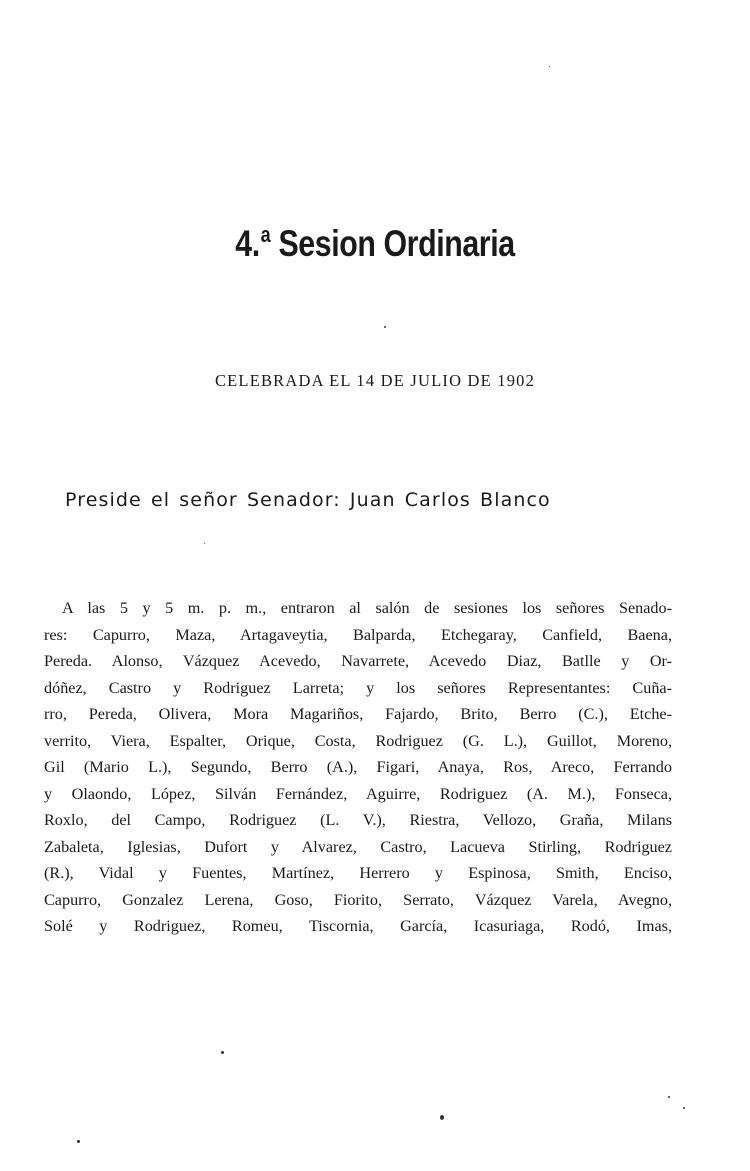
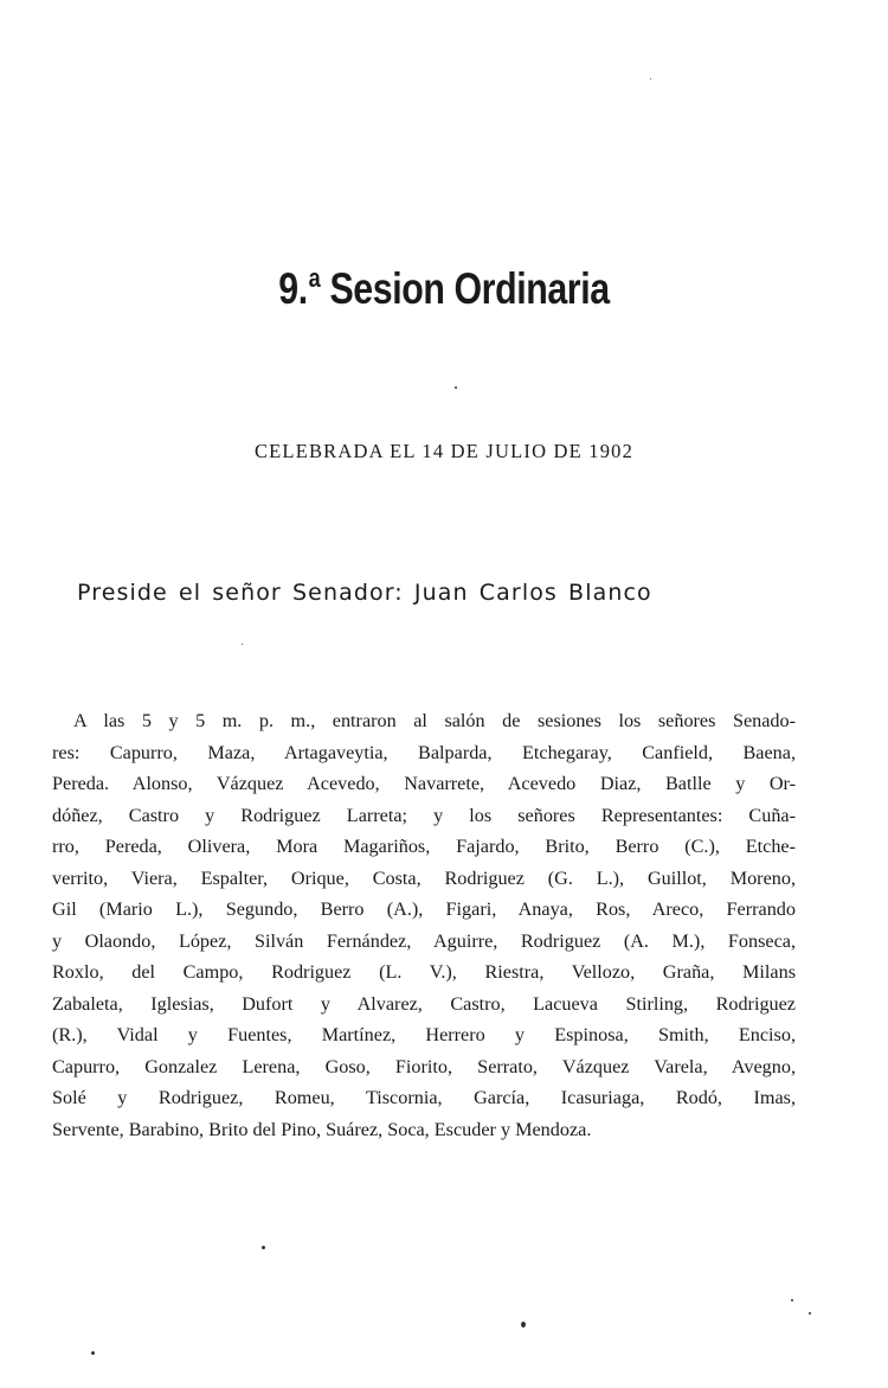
- 4.a Sesion Ordinaria
+ 9.a Sesion Ordinaria
  CELEBRADA EL 14 DE JULIO DE 1902
  Preside el señor Senador: Juan Carlos Blanco
  A las 5 y 5 m. p. m., entraron al salón de sesiones los señores Senado-
  res: Capurro, Maza, Artagaveytia, Balparda, Etchegaray, Canfield, Baena,
  Pereda. Alonso, Vázquez Acevedo, Navarrete, Acevedo Diaz, Batlle y Or-
  dóñez, Castro y Rodriguez Larreta; y los señores Representantes: Cuña-
  rro, Pereda, Olivera, Mora Magariños, Fajardo, Brito, Berro (C.), Etche-
  verrito, Viera, Espalter, Orique, Costa, Rodriguez (G. L.), Guillot, Moreno,
  Gil (Mario L.), Segundo, Berro (A.), Figari, Anaya, Ros, Areco, Ferrando
  y Olaondo, López, Silván Fernández, Aguirre, Rodriguez (A. M.), Fonseca,
  Roxlo, del Campo, Rodriguez (L. V.), Riestra, Vellozo, Graña, Milans
  Zabaleta, Iglesias, Dufort y Alvarez, Castro, Lacueva Stirling, Rodriguez
  (R.), Vidal y Fuentes, Martínez, Herrero y Espinosa, Smith, Enciso,
  Capurro, Gonzalez Lerena, Goso, Fiorito, Serrato, Vázquez Varela, Avegno,
  Solé y Rodriguez, Romeu, Tiscornia, García, Icasuriaga, Rodó, Imas,
+ Servente, Barabino, Brito del Pino, Suárez, Soca, Escuder y Mendoza.
